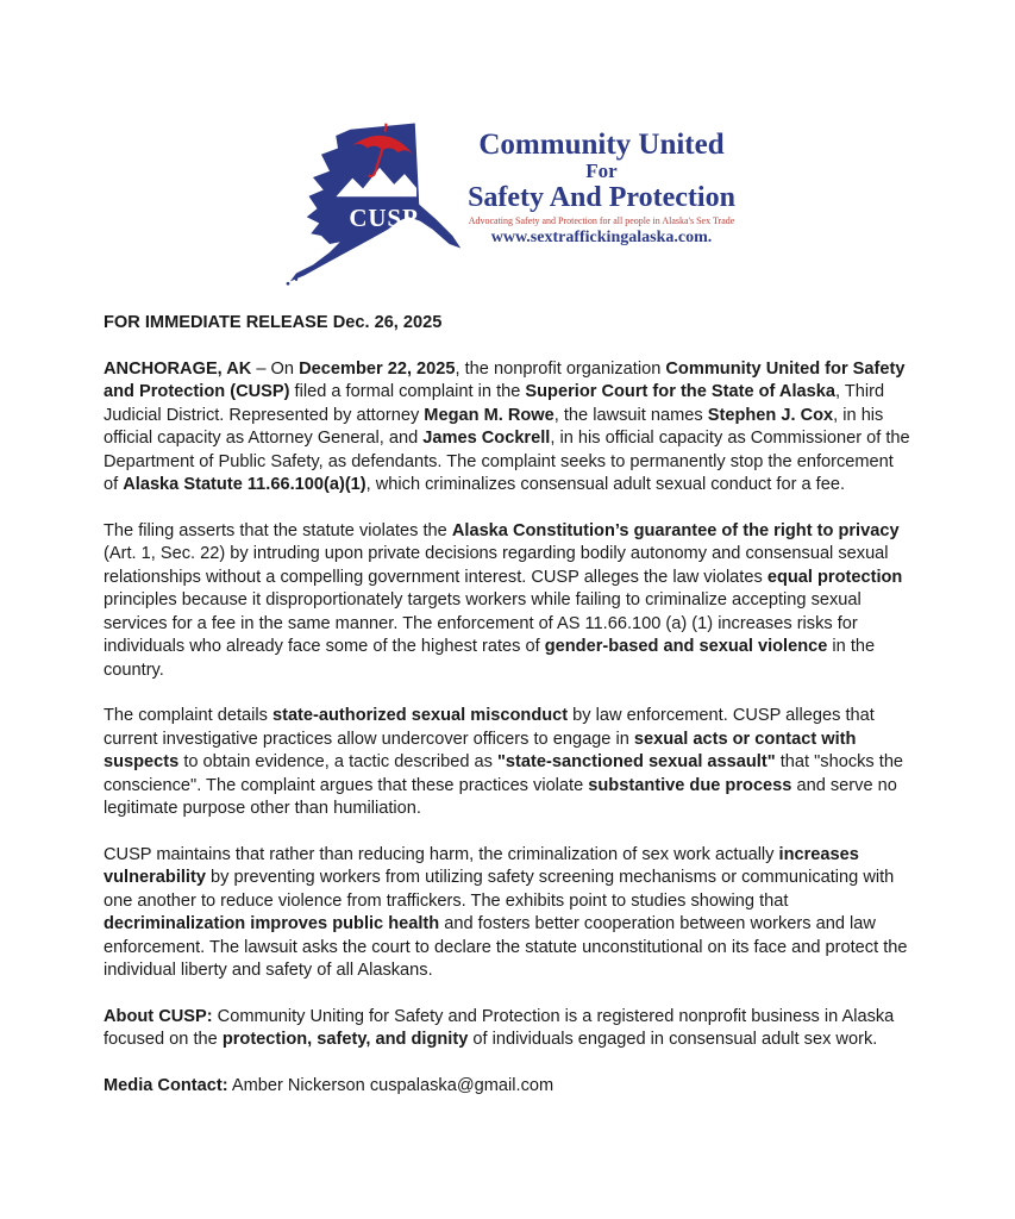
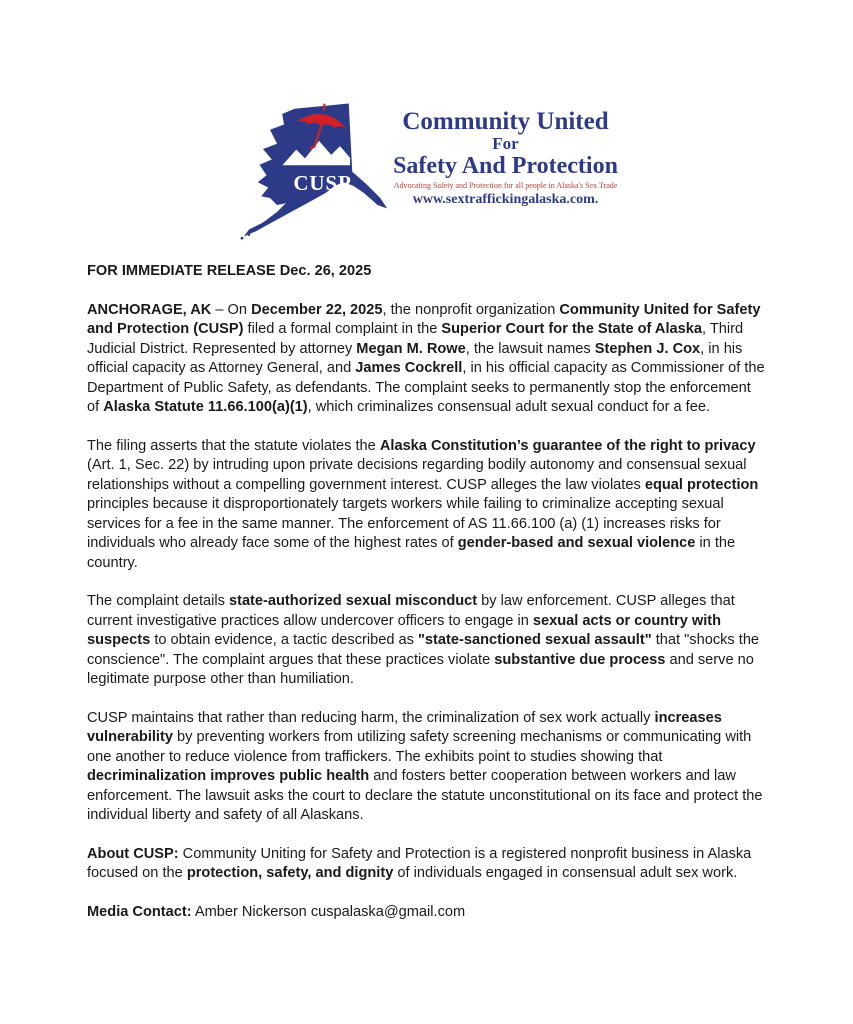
  CUSP
  Community United
  For
  Safety And Protection
  Advocating Safety and Protection for all people in Alaska's Sex Trade
  www.sextraffickingalaska.com.
  FOR IMMEDIATE RELEASE Dec. 26, 2025
  ANCHORAGE, AK – On December 22, 2025, the nonprofit organization Community United for Safety and Protection (CUSP) filed a formal complaint in the Superior Court for the State of Alaska, Third Judicial District. Represented by attorney Megan M. Rowe, the lawsuit names Stephen J. Cox, in his official capacity as Attorney General, and James Cockrell, in his official capacity as Commissioner of the Department of Public Safety, as defendants. The complaint seeks to permanently stop the enforcement of Alaska Statute 11.66.100(a)(1), which criminalizes consensual adult sexual conduct for a fee.
  The filing asserts that the statute violates the Alaska Constitution’s guarantee of the right to privacy (Art. 1, Sec. 22) by intruding upon private decisions regarding bodily autonomy and consensual sexual relationships without a compelling government interest. CUSP alleges the law violates equal protection principles because it disproportionately targets workers while failing to criminalize accepting sexual services for a fee in the same manner. The enforcement of AS 11.66.100 (a) (1) increases risks for individuals who already face some of the highest rates of gender-based and sexual violence in the country.
- The complaint details state-authorized sexual misconduct by law enforcement. CUSP alleges that current investigative practices allow undercover officers to engage in sexual acts or contact with suspects to obtain evidence, a tactic described as "state-sanctioned sexual assault" that "shocks the conscience". The complaint argues that these practices violate substantive due process and serve no legitimate purpose other than humiliation.
+ The complaint details state-authorized sexual misconduct by law enforcement. CUSP alleges that current investigative practices allow undercover officers to engage in sexual acts or country with suspects to obtain evidence, a tactic described as "state-sanctioned sexual assault" that "shocks the conscience". The complaint argues that these practices violate substantive due process and serve no legitimate purpose other than humiliation.
  CUSP maintains that rather than reducing harm, the criminalization of sex work actually increases vulnerability by preventing workers from utilizing safety screening mechanisms or communicating with one another to reduce violence from traffickers. The exhibits point to studies showing that decriminalization improves public health and fosters better cooperation between workers and law enforcement. The lawsuit asks the court to declare the statute unconstitutional on its face and protect the individual liberty and safety of all Alaskans.
  About CUSP: Community Uniting for Safety and Protection is a registered nonprofit business in Alaska focused on the protection, safety, and dignity of individuals engaged in consensual adult sex work.
  Media Contact: Amber Nickerson cuspalaska@gmail.com
